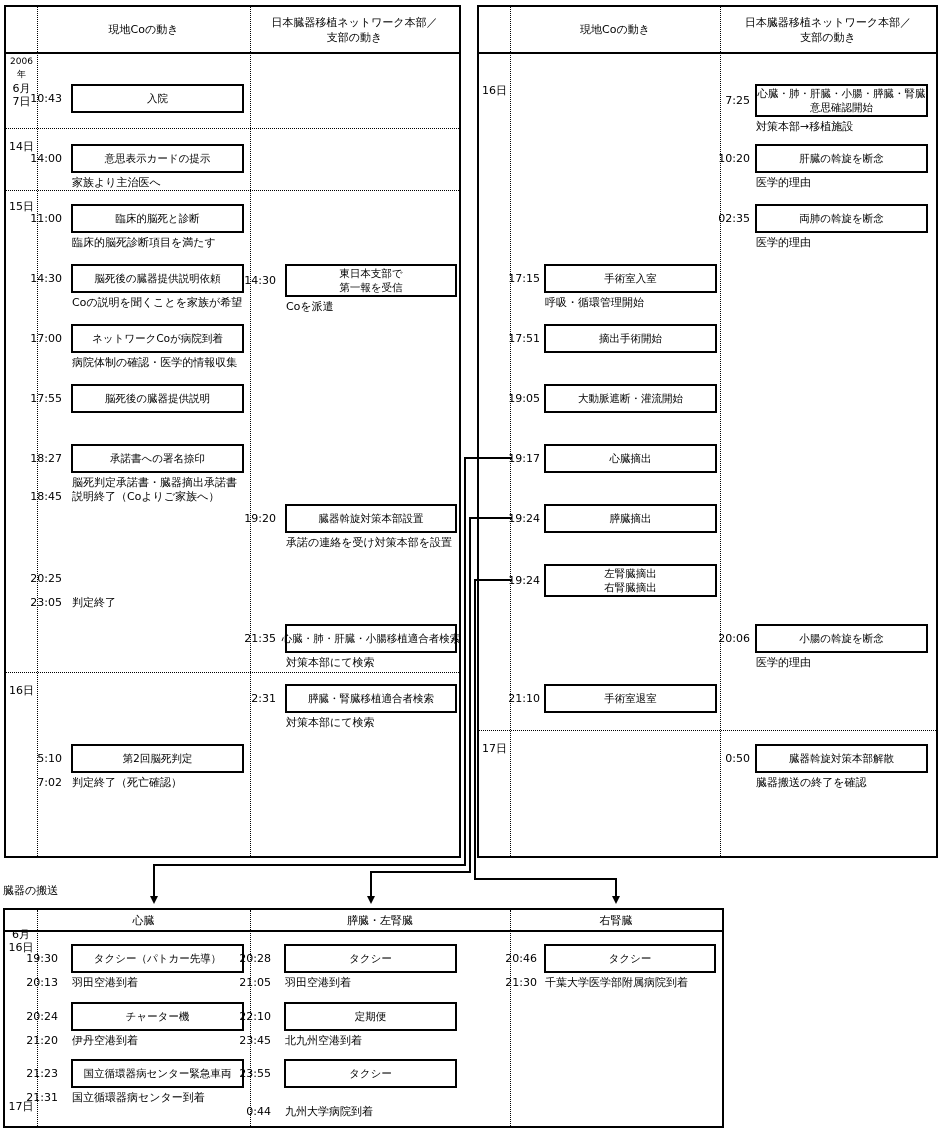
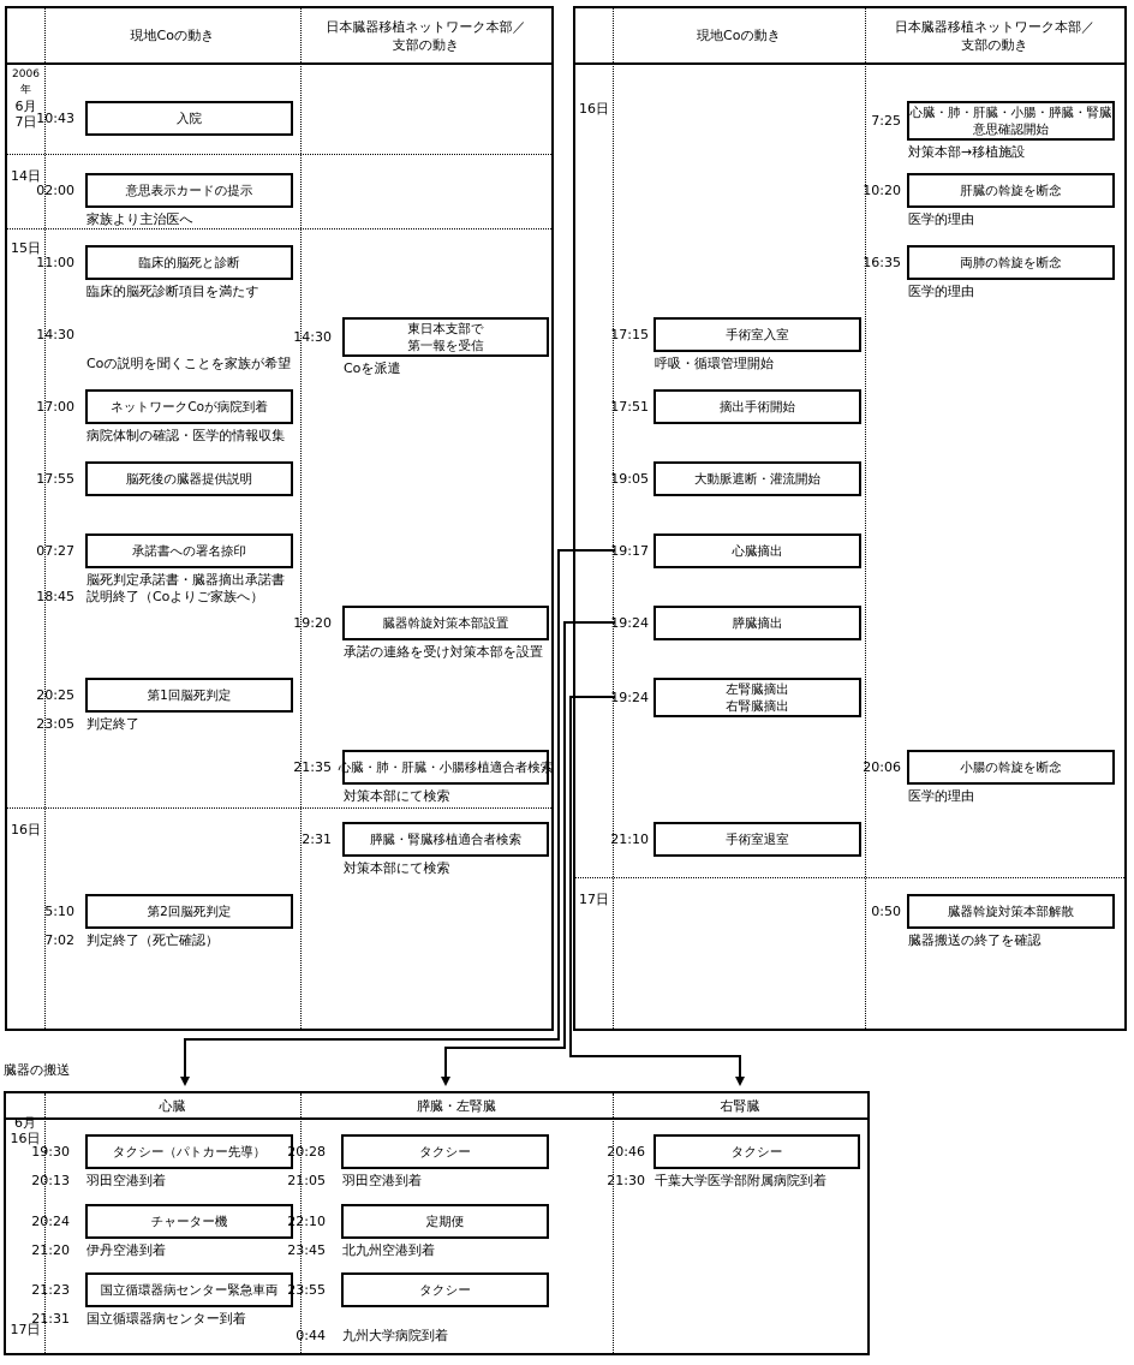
  現地Coの動き
  日本臓器移植ネットワーク本部／
  支部の動き
  2006年
  6月
  7日
  14日
  15日
  16日
  10:43
  入院
- 14:00
+ 02:00
  意思表示カードの提示
  家族より主治医へ
  11:00
  臨床的脳死と診断
  臨床的脳死診断項目を満たす
  14:30
- 脳死後の臓器提供説明依頼
  Coの説明を聞くことを家族が希望
  17:00
  ネットワークCoが病院到着
  病院体制の確認・医学的情報収集
  17:55
  脳死後の臓器提供説明
- 18:27
+ 07:27
  承諾書への署名捺印
  脳死判定承諾書・臓器摘出承諾書
  18:45
  説明終了（Coよりご家族へ）
  20:25
+ 第1回脳死判定
  23:05
  判定終了
  5:10
  第2回脳死判定
  7:02
  判定終了（死亡確認）
  14:30
  東日本支部で
  第一報を受信
  Coを派遣
  19:20
  臓器斡旋対策本部設置
  承諾の連絡を受け対策本部を設置
  21:35
  心臓・肺・肝臓・小腸移植適合者検索
  対策本部にて検索
  2:31
  膵臓・腎臓移植適合者検索
  対策本部にて検索
  現地Coの動き
  日本臓器移植ネットワーク本部／
  支部の動き
  16日
  17日
  7:25
  心臓・肺・肝臓・小腸・膵臓・腎臓
  意思確認開始
  対策本部→移植施設
  10:20
  肝臓の斡旋を断念
  医学的理由
- 02:35
+ 16:35
  両肺の斡旋を断念
  医学的理由
  17:15
  手術室入室
  呼吸・循環管理開始
  17:51
  摘出手術開始
  19:05
  大動脈遮断・灌流開始
  9:17
  心臓摘出
  9:24
  膵臓摘出
  9:24
  左腎臓摘出
  右腎臓摘出
  20:06
  小腸の斡旋を断念
  医学的理由
  21:10
  手術室退室
  0:50
  臓器斡旋対策本部解散
  臓器搬送の終了を確認
  臓器の搬送
  心臓
  19:30
  タクシー（パトカー先導）
  20:13
  羽田空港到着
  20:24
  チャーター機
  21:20
  伊丹空港到着
  21:23
  国立循環器病センター緊急車両
  21:31
  国立循環器病センター到着
  膵臓・左腎臓
  20:28
  タクシー
  21:05
  羽田空港到着
  22:10
  定期便
  23:45
  北九州空港到着
  23:55
  タクシー
  0:44
  九州大学病院到着
  右腎臓
  20:46
  タクシー
  21:30
  千葉大学医学部附属病院到着
  6月
  16日
  17日
